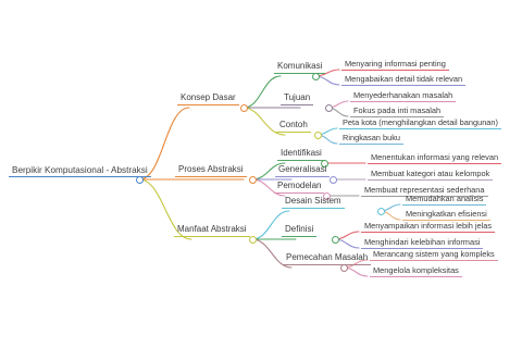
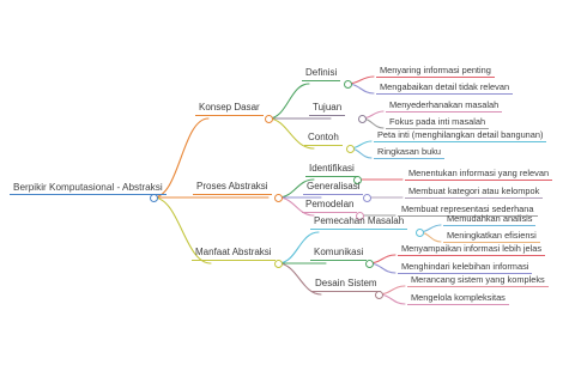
  Berpikir Komputasional - Abstraksi
  Konsep Dasar
  Proses Abstraksi
  Manfaat Abstraksi
- Komunikasi
+ Definisi
  Tujuan
  Contoh
  Identifikasi
  Generalisasi
  Pemodelan
- Desain Sistem
+ Pemecahan Masalah
- Definisi
+ Komunikasi
- Pemecahan Masalah
+ Desain Sistem
  Menyaring informasi penting
  Mengabaikan detail tidak relevan
  Menyederhanakan masalah
  Fokus pada inti masalah
- Peta kota (menghilangkan detail bangunan)
+ Peta inti (menghilangkan detail bangunan)
  Ringkasan buku
  Menentukan informasi yang relevan
  Membuat kategori atau kelompok
  Membuat representasi sederhana
  Memudahkan analisis
  Meningkatkan efisiensi
  Menyampaikan informasi lebih jelas
  Menghindari kelebihan informasi
  Merancang sistem yang kompleks
  Mengelola kompleksitas
